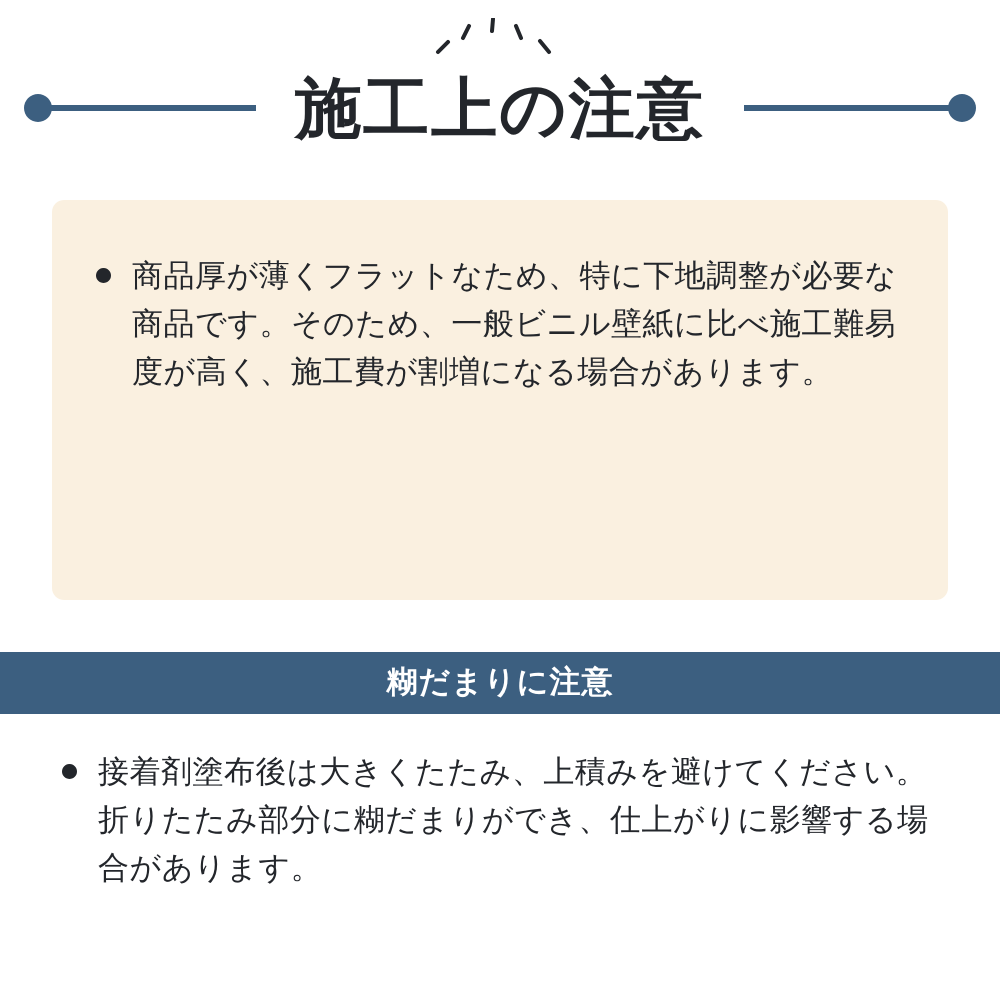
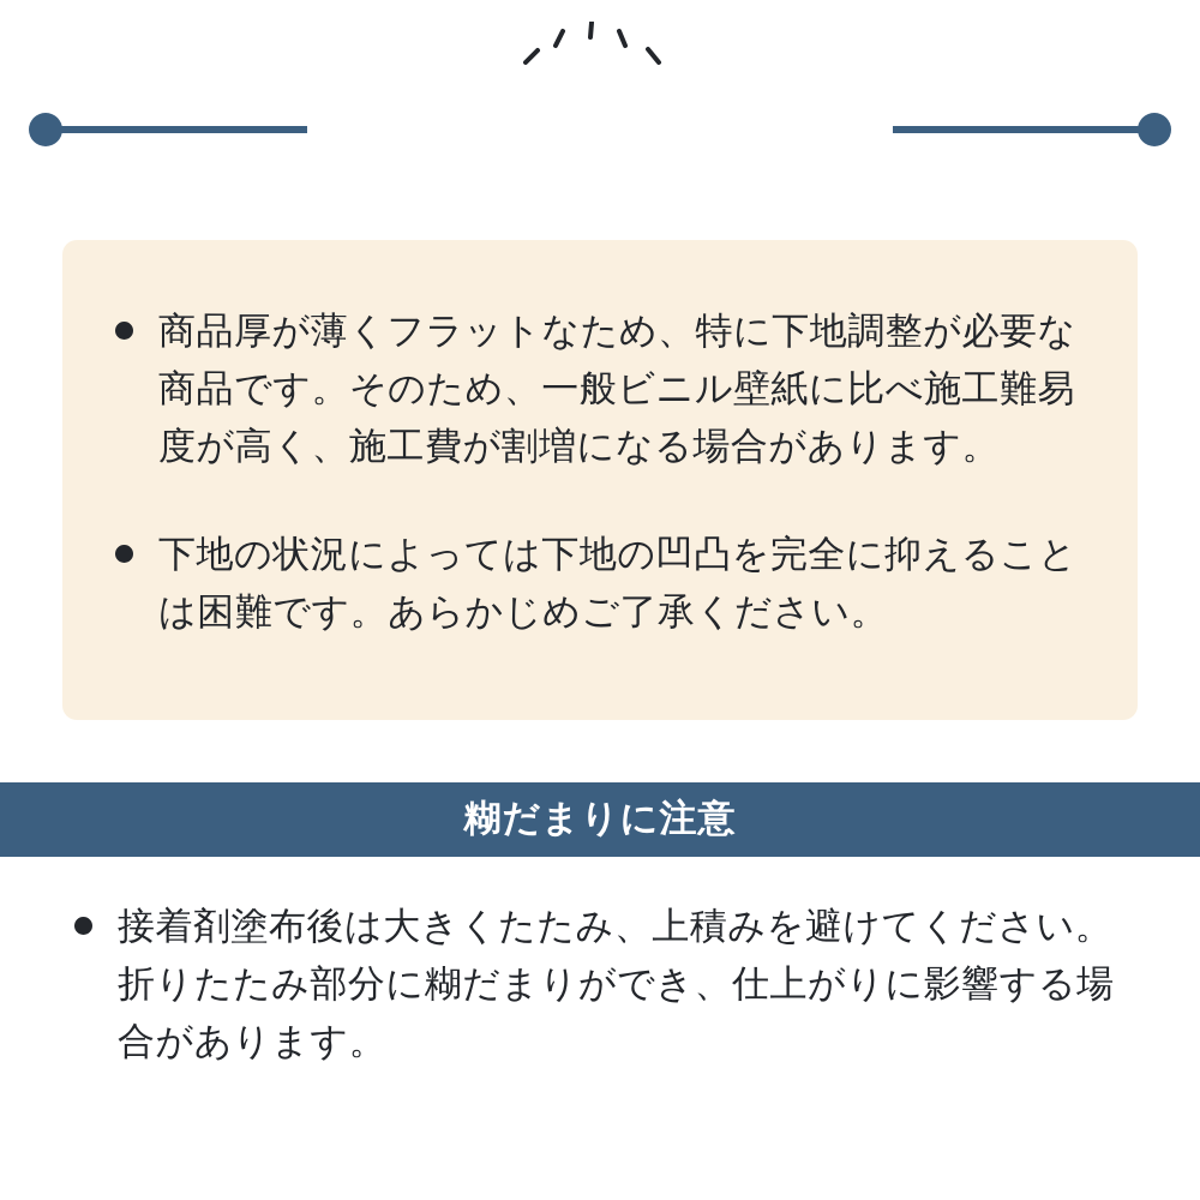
- 施工上の注意
  商品厚が薄くフラットなため、特に下地調整が必要な商品です。そのため、一般ビニル壁紙に比べ施工難易度が高く、施工費が割増になる場合があります。
+ 下地の状況によっては下地の凹凸を完全に抑えることは困難です。あらかじめご了承ください。
  糊だまりに注意
  接着剤塗布後は大きくたたみ、上積みを避けてください。折りたたみ部分に糊だまりができ、仕上がりに影響する場合があります。
